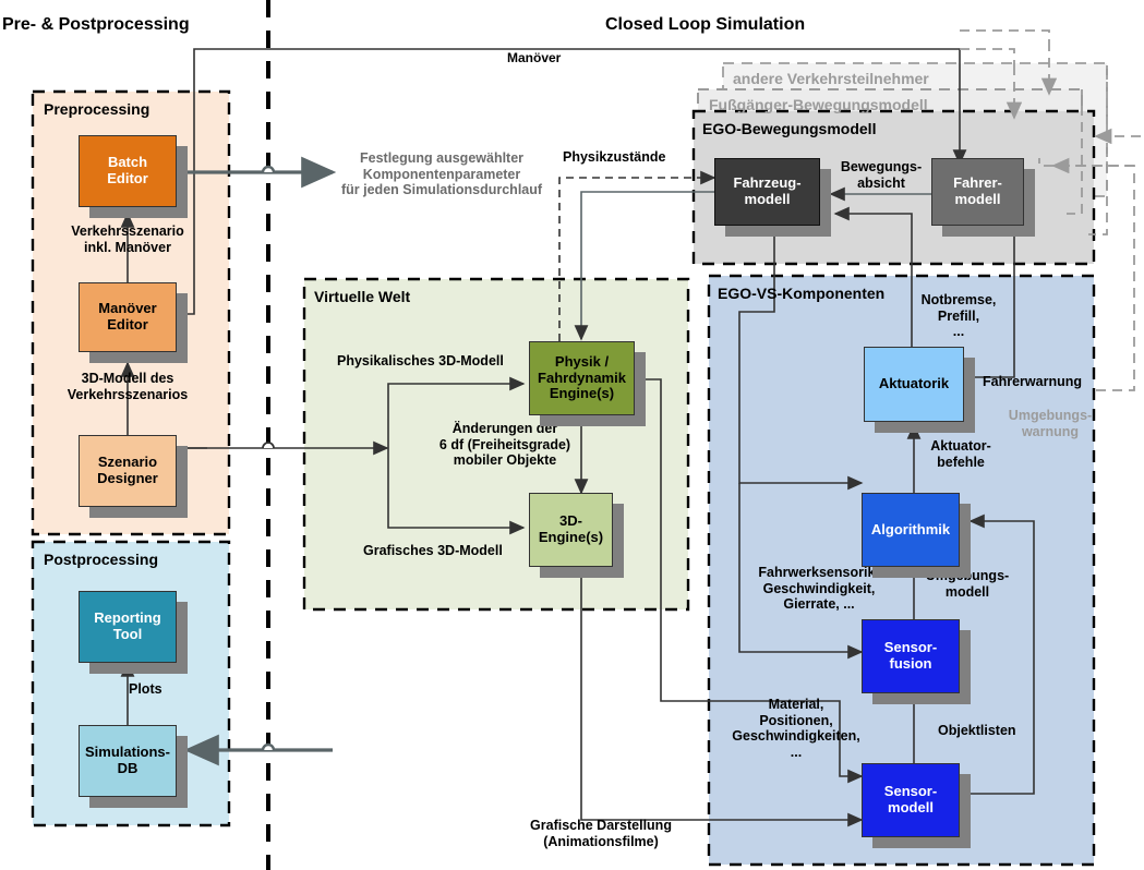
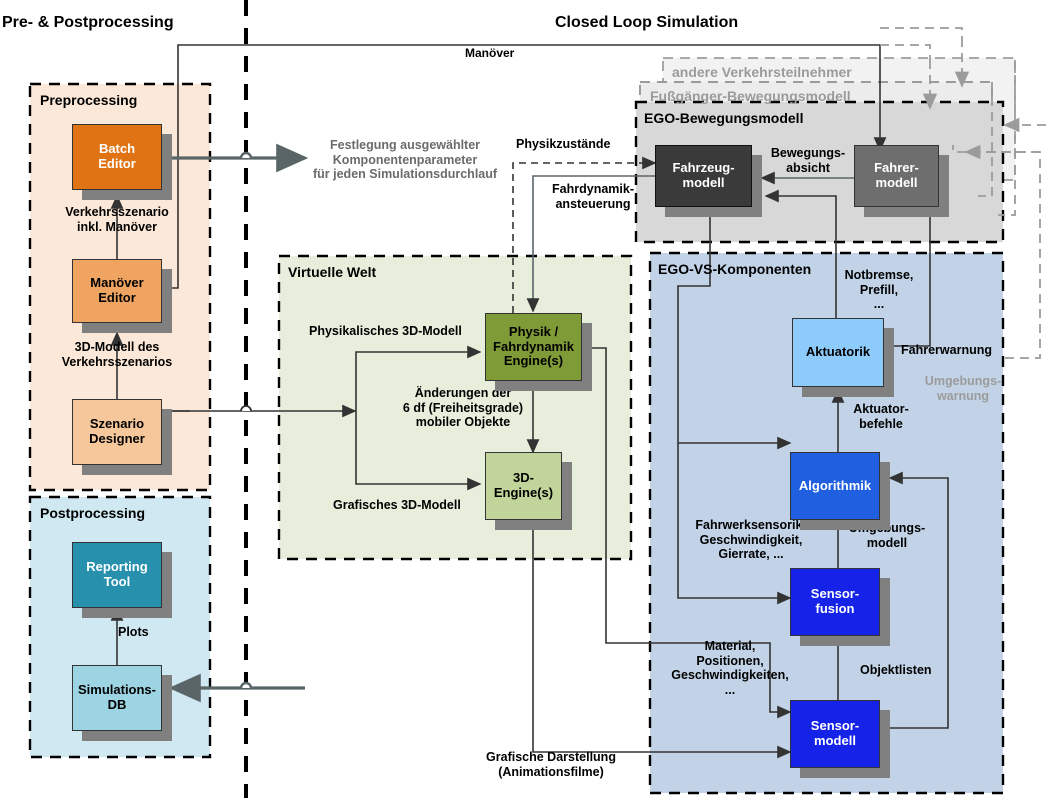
  Pre- & Postprocessing
  Closed Loop Simulation
  Preprocessing
  Postprocessing
  Virtuelle Welt
  EGO-Bewegungsmodell
  EGO-VS-Komponenten
  Fußgänger-Bewegungsmodell
  andere Verkehrsteilnehmer
  Batch
  Editor
  Manöver
  Editor
  Szenario
  Designer
  Reporting
  Tool
  Simulations-
  DB
  Physik /
  Fahrdynamik
  Engine(s)
  3D-
  Engine(s)
  Fahrzeug-
  modell
  Fahrer-
  modell
  Aktuatorik
  Algorithmik
  Sensor-
  fusion
  Sensor-
  modell
  Manöver
  Festlegung ausgewählter
  Komponentenparameter
  für jeden Simulationsdurchlauf
  Verkehrsszenario
  inkl. Manöver
  3D-Modell des
  Verkehrsszenarios
  Plots
  Physikzustände
+ Fahrdynamik-
+ ansteuerung
  Physikalisches 3D-Modell
  Grafisches 3D-Modell
  Änderungen der
  6 df (Freiheitsgrade)
  mobiler Objekte
  Bewegungs-
  absicht
  Notbremse,
  Prefill,
  ...
  Fahrerwarnung
  Umgebungs-
  warnung
  Aktuator-
  befehle
  modell
  Fahrwerksensorik
  Geschwindigkeit,
  Gierrate, ...
  Objektlisten
  Material,
  Positionen,
  Geschwindigkeiten,
  ...
  Grafische Darstellung
  (Animationsfilme)
